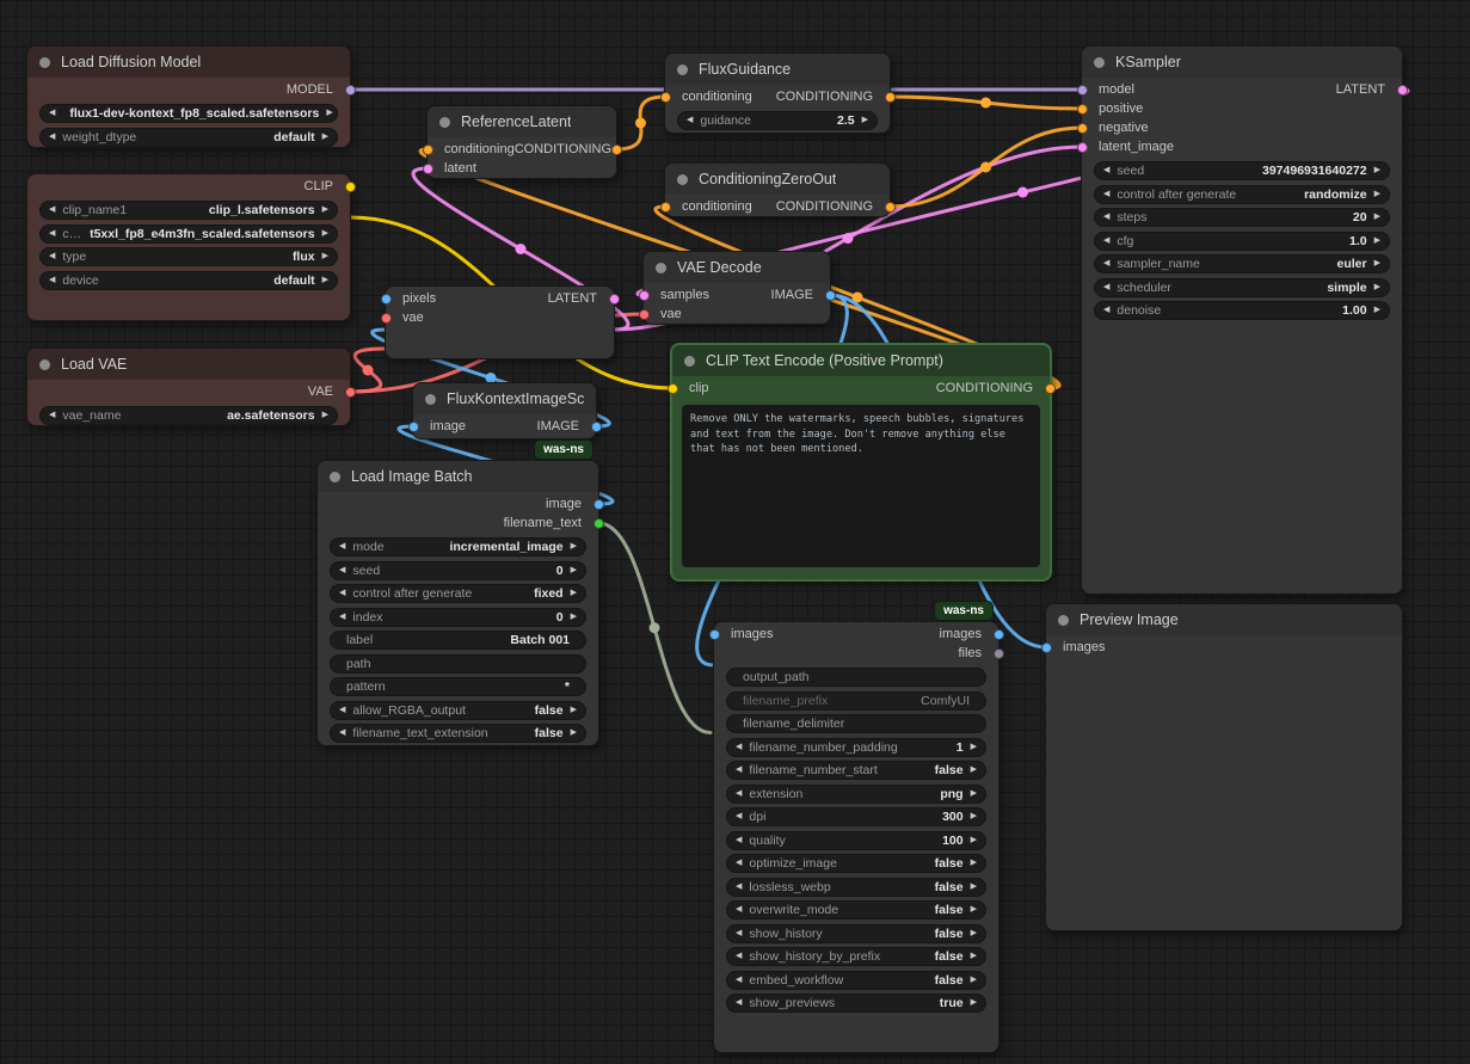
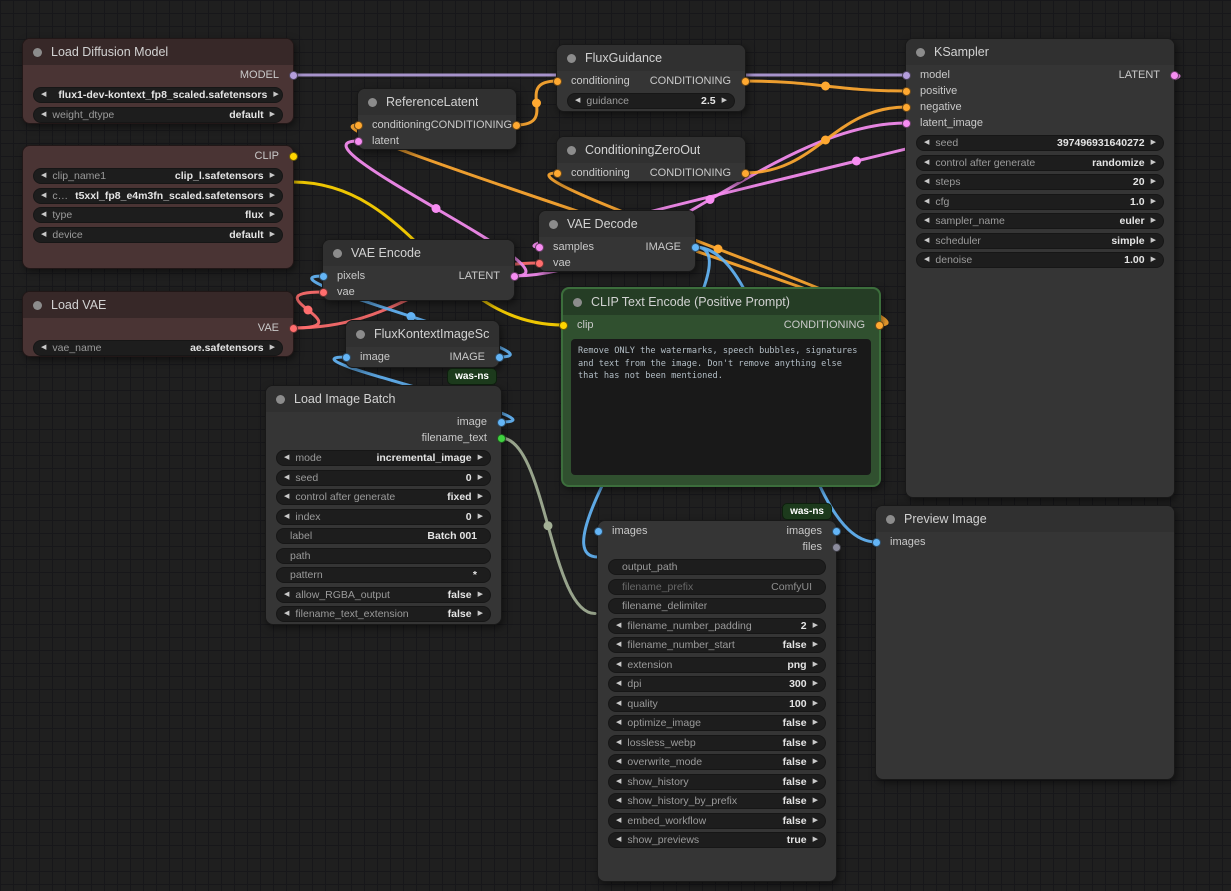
  Load Diffusion Model
  MODEL
  flux1-dev-kontext_fp8_scaled.safetensors
  weight_dtype
  default
  CLIP
  clip_name1
  clip_l.safetensors
  t5xxl_fp8_e4m3fn_scaled.safetensors
  type
  flux
  device
  default
  Load VAE
  VAE
  vae_name
  ae.safetensors
  ReferenceLatent
  conditioning
  CONDITIONING
  latent
  FluxGuidance
  conditioning
  CONDITIONING
  guidance
  2.5
  ConditioningZeroOut
  conditioning
  CONDITIONING
  VAE Decode
  samples
  IMAGE
  vae
+ VAE Encode
  pixels
  LATENT
  vae
  FluxKontextImageSc
  image
  IMAGE
  CLIP Text Encode (Positive Prompt)
  Remove ONLY the watermarks, speech bubbles, signatures and text from the image. Don't remove anything else that has not been mentioned.
  clip
  CONDITIONING
  KSampler
  model
  LATENT
  positive
  negative
  latent_image
  seed
  397496931640272
  control after generate
  randomize
  steps
  20
  cfg
  1.0
  sampler_name
  euler
  scheduler
  simple
  denoise
  1.00
  was-ns
  Load Image Batch
  image
  filename_text
  mode
  incremental_image
  seed
  0
  control after generate
  fixed
  index
  0
  label
  Batch 001
  path
  pattern
  *
  allow_RGBA_output
  false
  filename_text_extension
  false
  was-ns
  images
  images
  files
  output_path
  filename_prefix
  ComfyUI
  filename_delimiter
  filename_number_padding
- 1
+ 2
  filename_number_start
  false
  extension
  png
  dpi
  300
  quality
  100
  optimize_image
  false
  lossless_webp
  false
  overwrite_mode
  false
  show_history
  false
  show_history_by_prefix
  false
  embed_workflow
  false
  show_previews
  true
  Preview Image
  images
